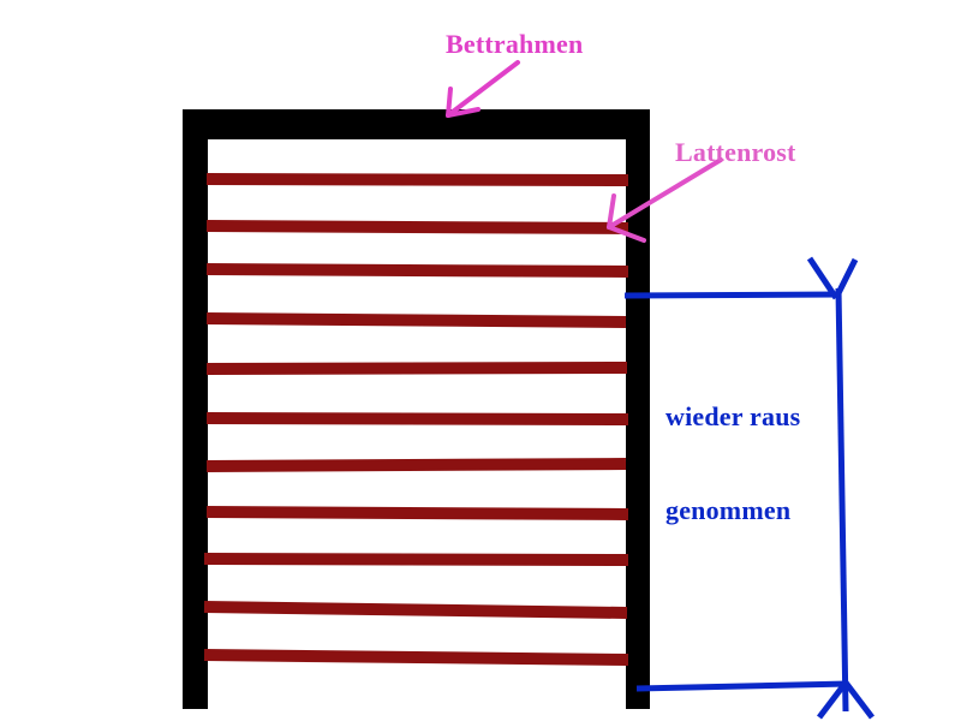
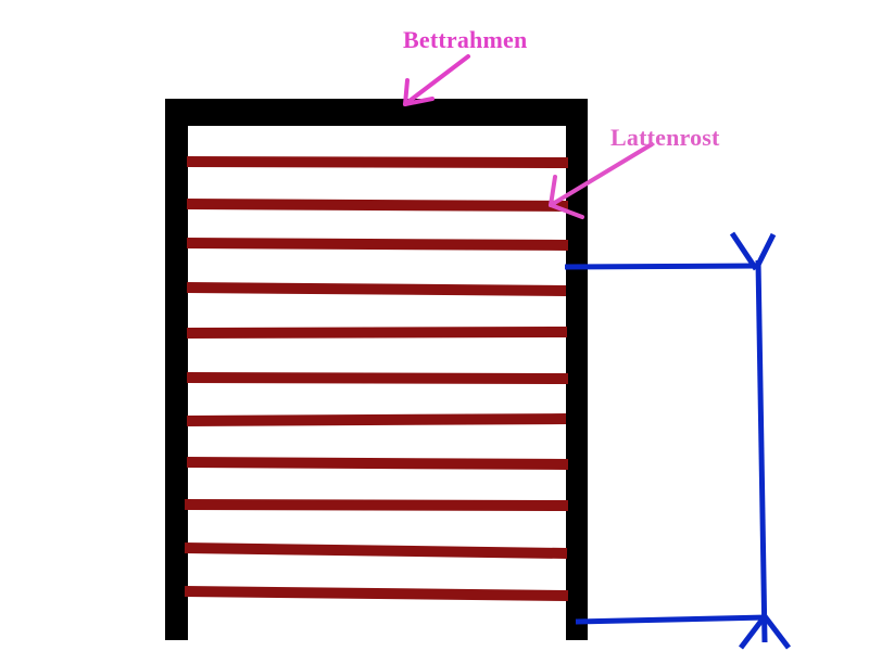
  Bettrahmen
  Lattenrost
- wieder raus
- genommen
